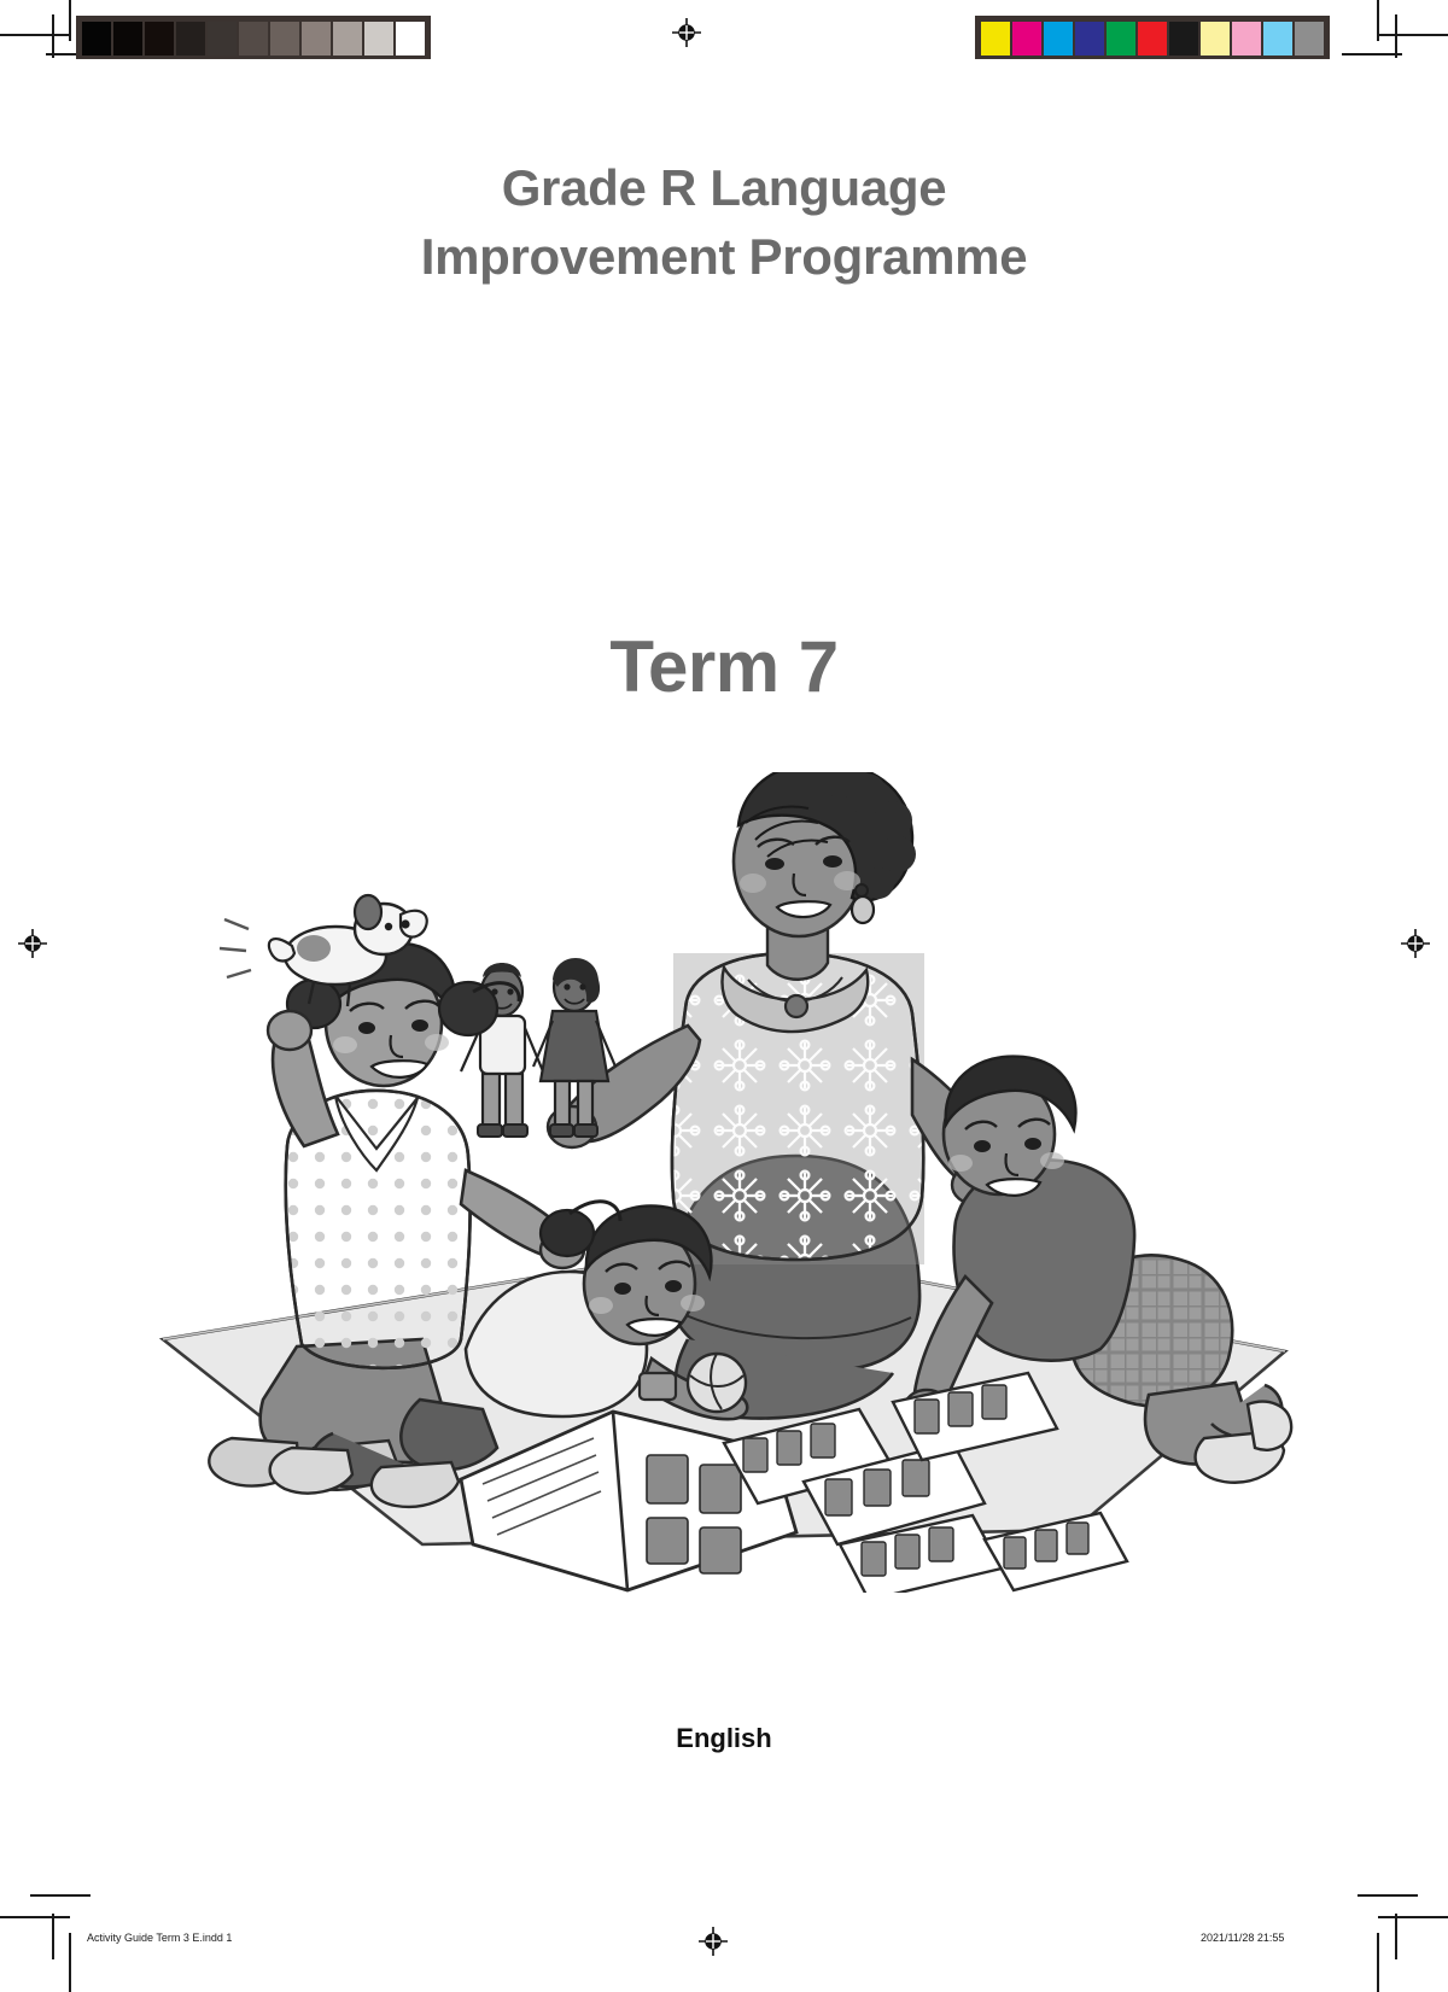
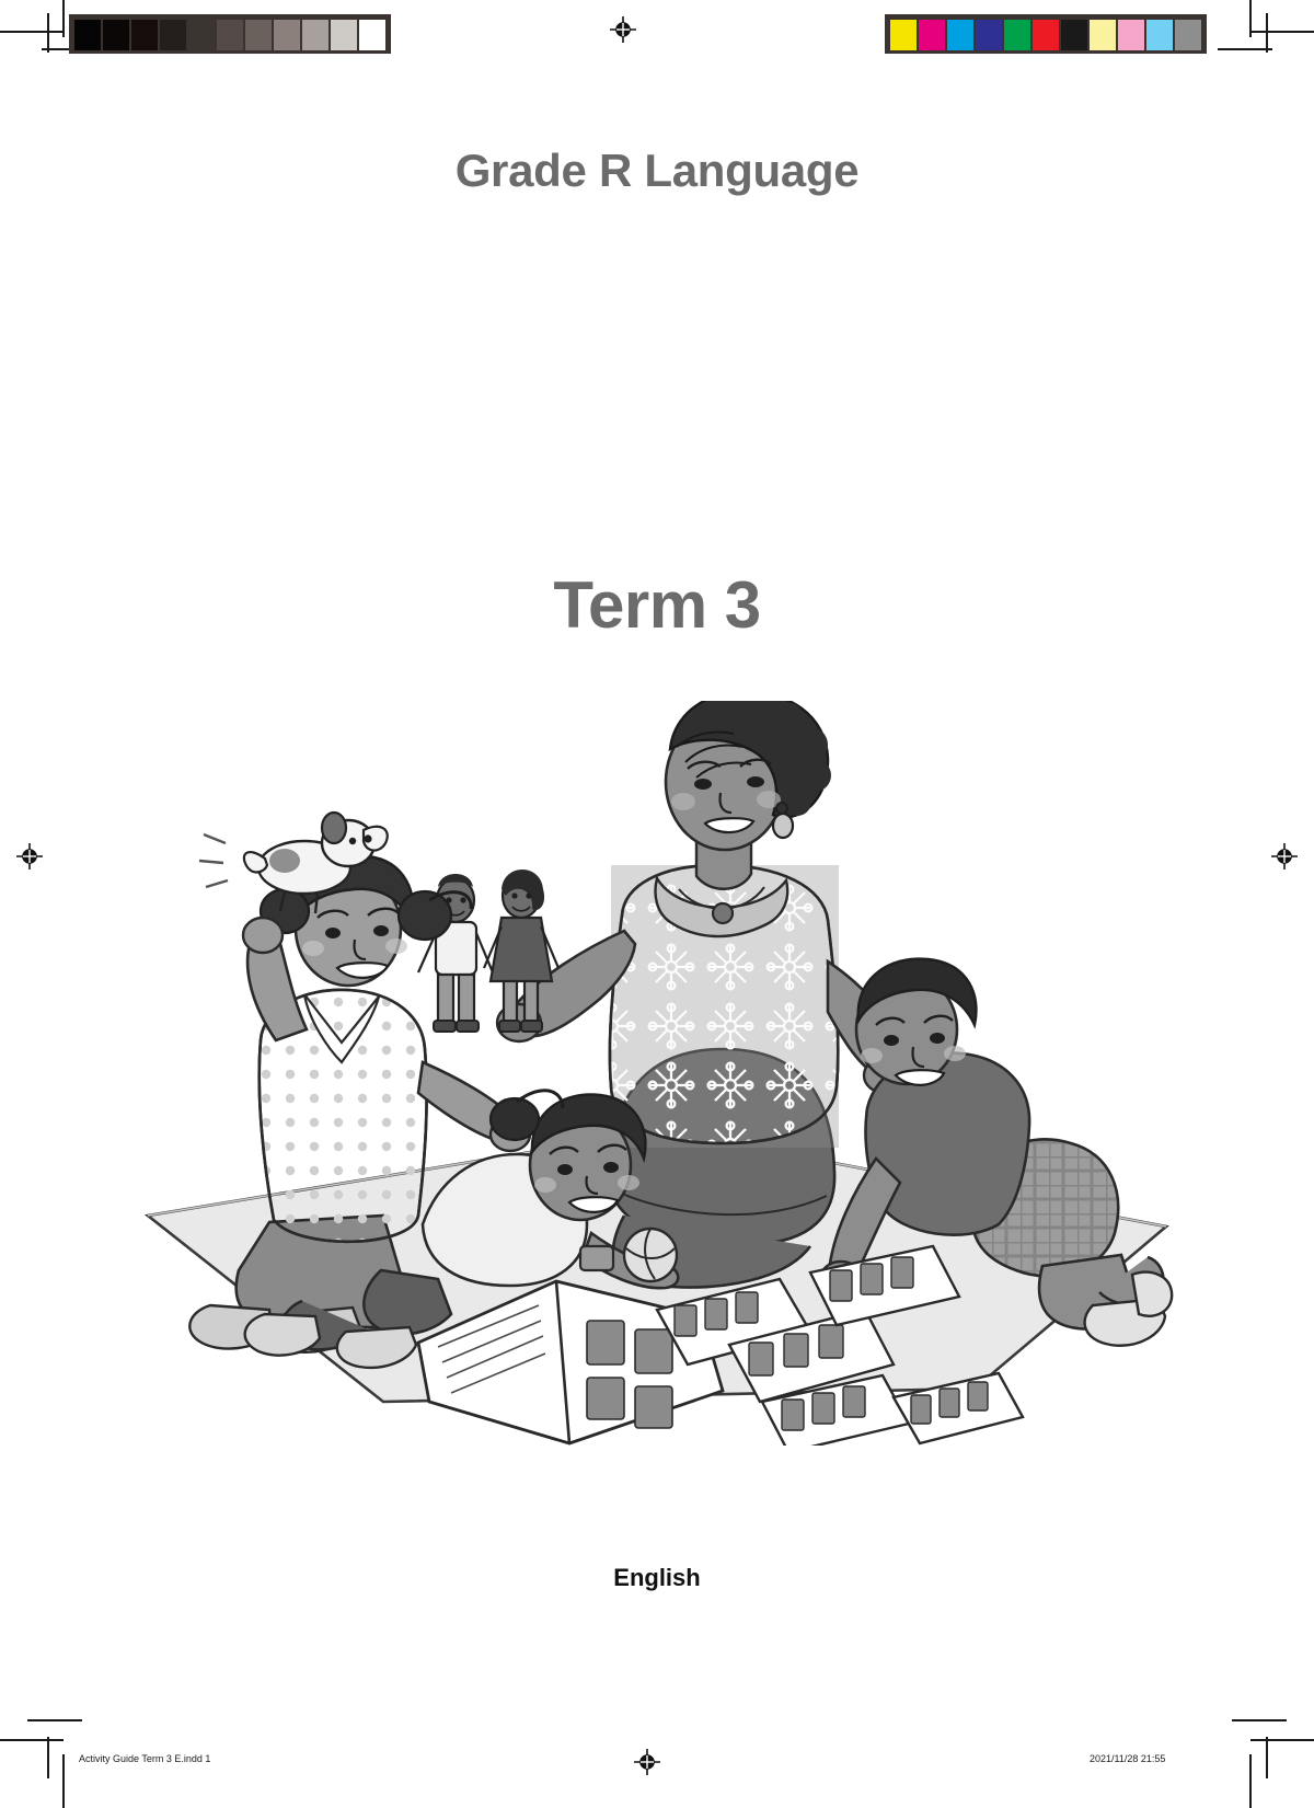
  Grade R Language
- Improvement Programme
- Term 7
+ Term 3
  English
  Activity Guide Term 3 E.indd 1
  2021/11/28 21:55
